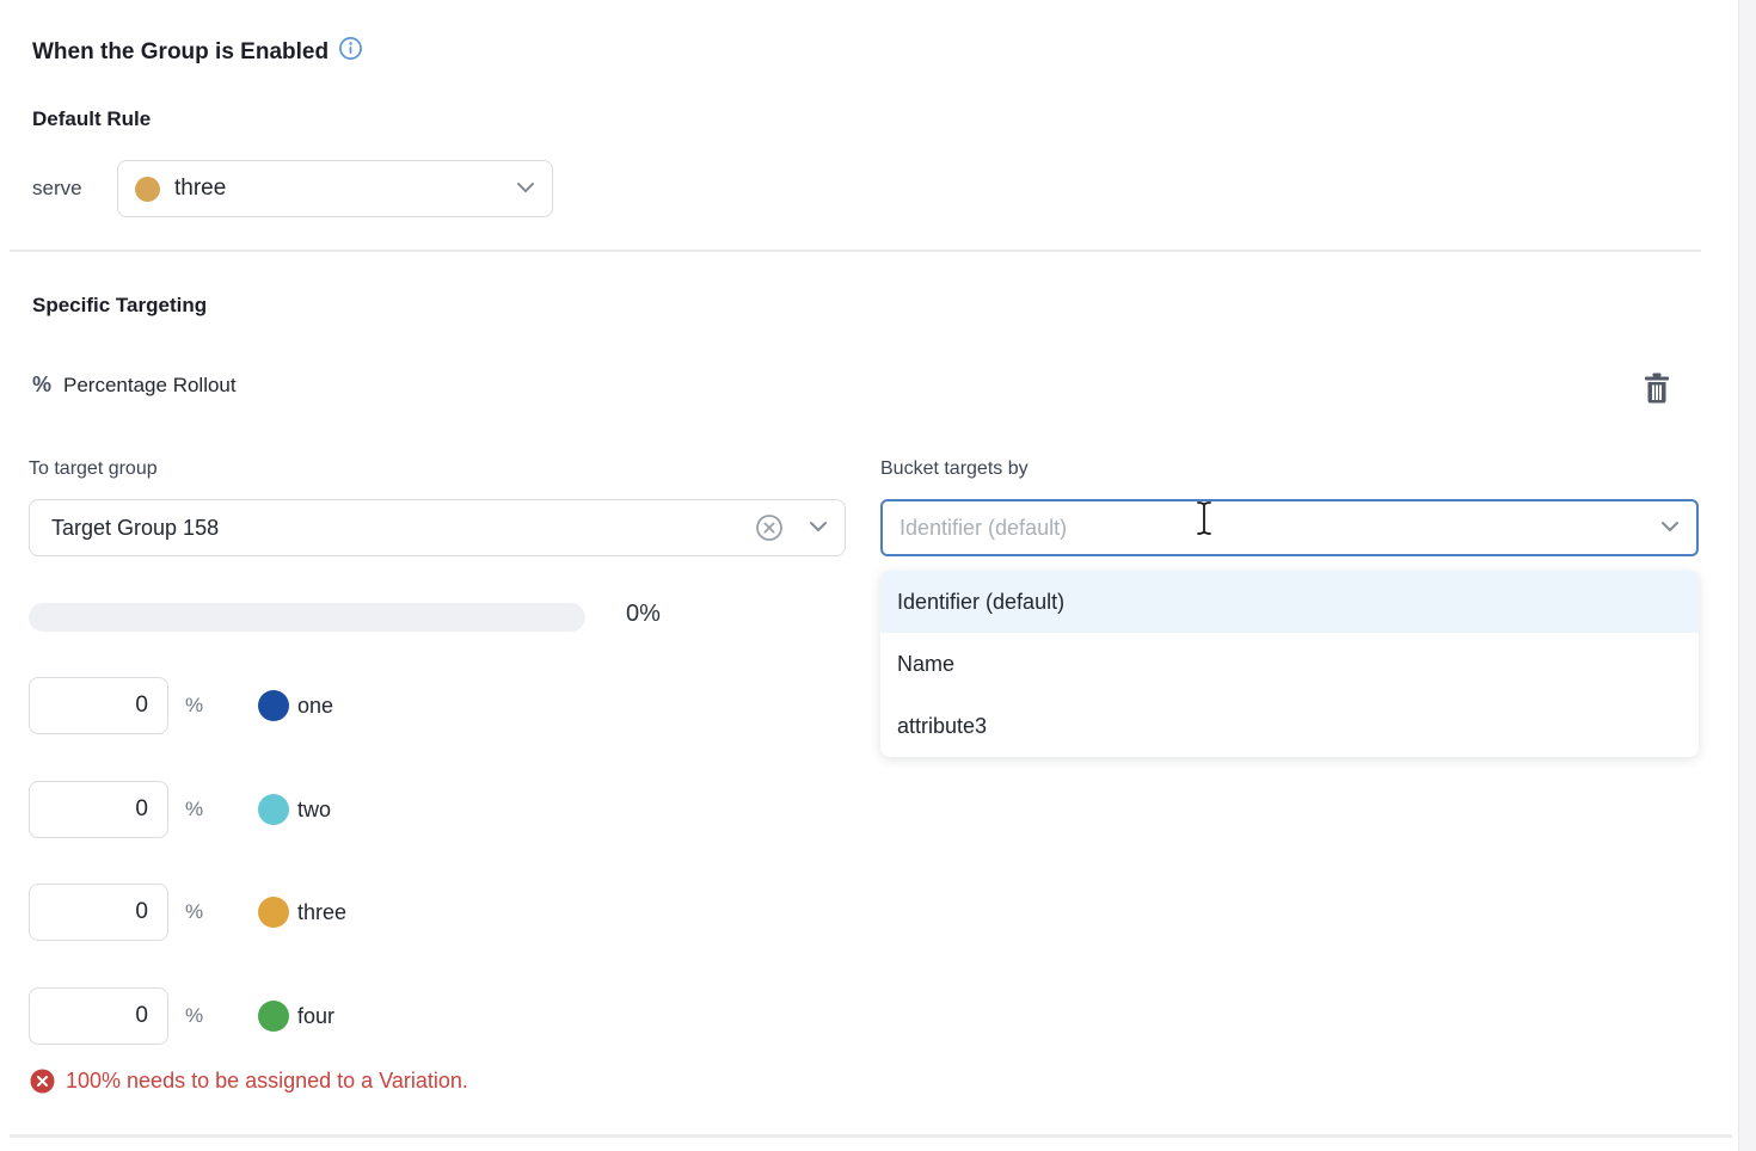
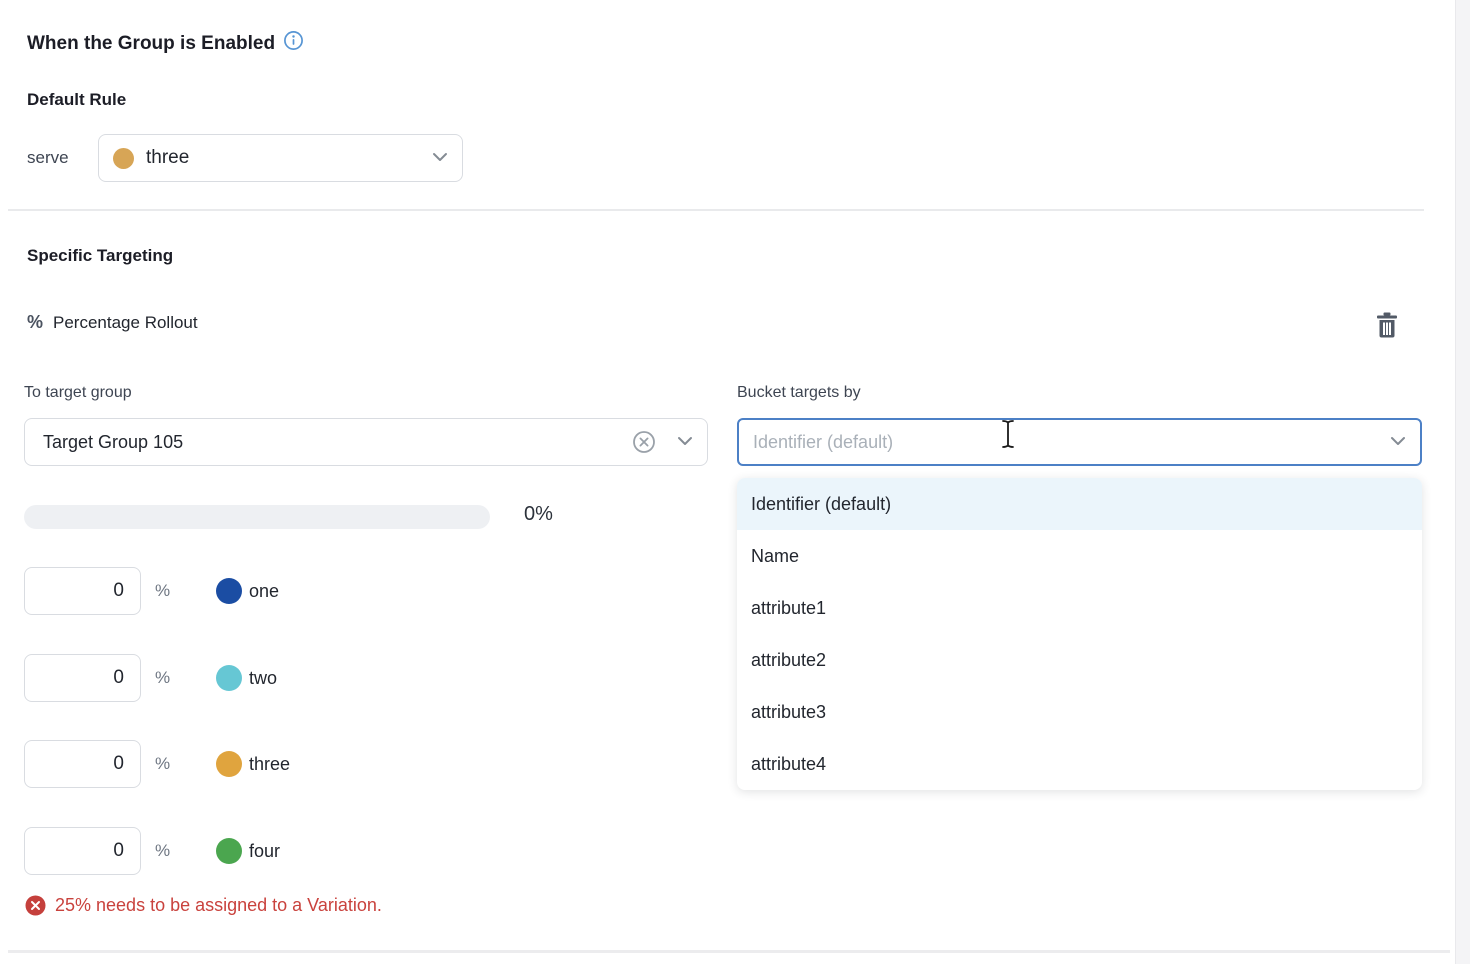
  When the Group is Enabled
  Default Rule
  serve
  three
  Specific Targeting
  %
  Percentage Rollout
  To target group
  Bucket targets by
- Target Group 158
+ Target Group 105
  Identifier (default)
  Identifier (default)
  Name
+ attribute1
+ attribute2
  attribute3
+ attribute4
  0%
  0
  %
  one
  0
  %
  two
  0
  %
  three
  0
  %
  four
- 100% needs to be assigned to a Variation.
+ 25% needs to be assigned to a Variation.
